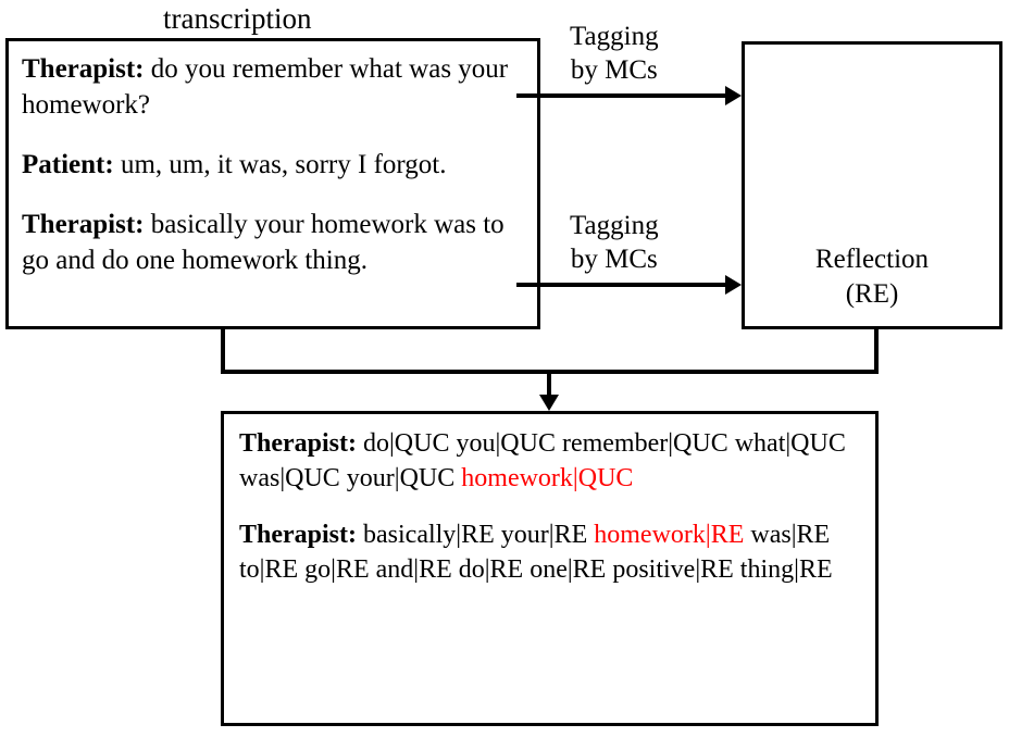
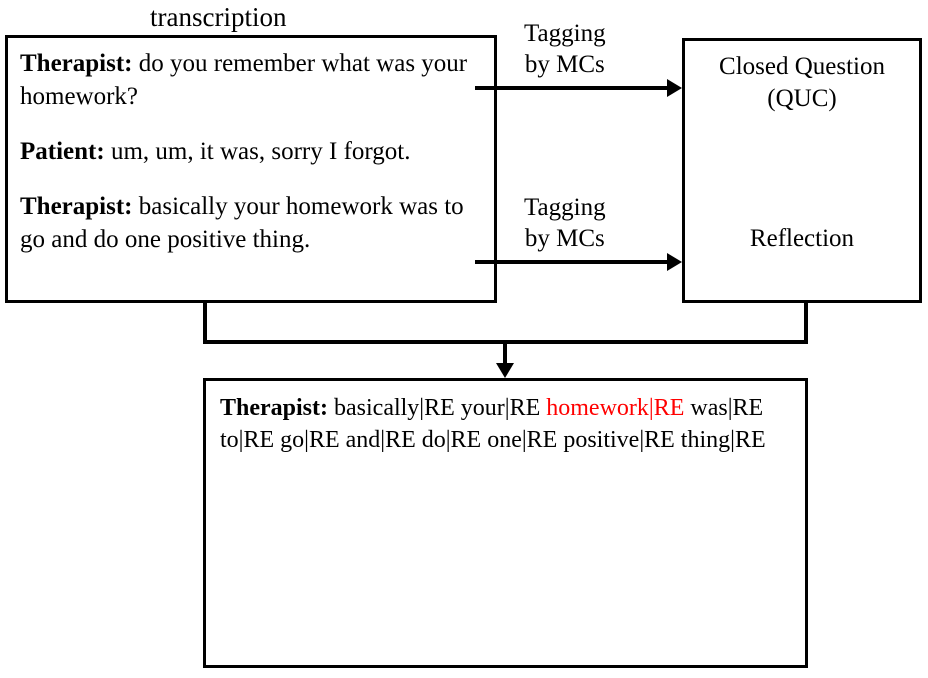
  transcription
  Therapist: do you remember what was your homework?
  Patient: um, um, it was, sorry I forgot.
- Therapist: basically your homework was to go and do one homework thing.
+ Therapist: basically your homework was to go and do one positive thing.
  Tagging
  by MCs
  Tagging
  by MCs
+ Closed Question
+ (QUC)
  Reflection
- (RE)
- Therapist: do|QUC you|QUC remember|QUC what|QUC was|QUC your|QUC homework|QUC
  Therapist: basically|RE your|RE homework|RE was|RE to|RE go|RE and|RE do|RE one|RE positive|RE thing|RE
